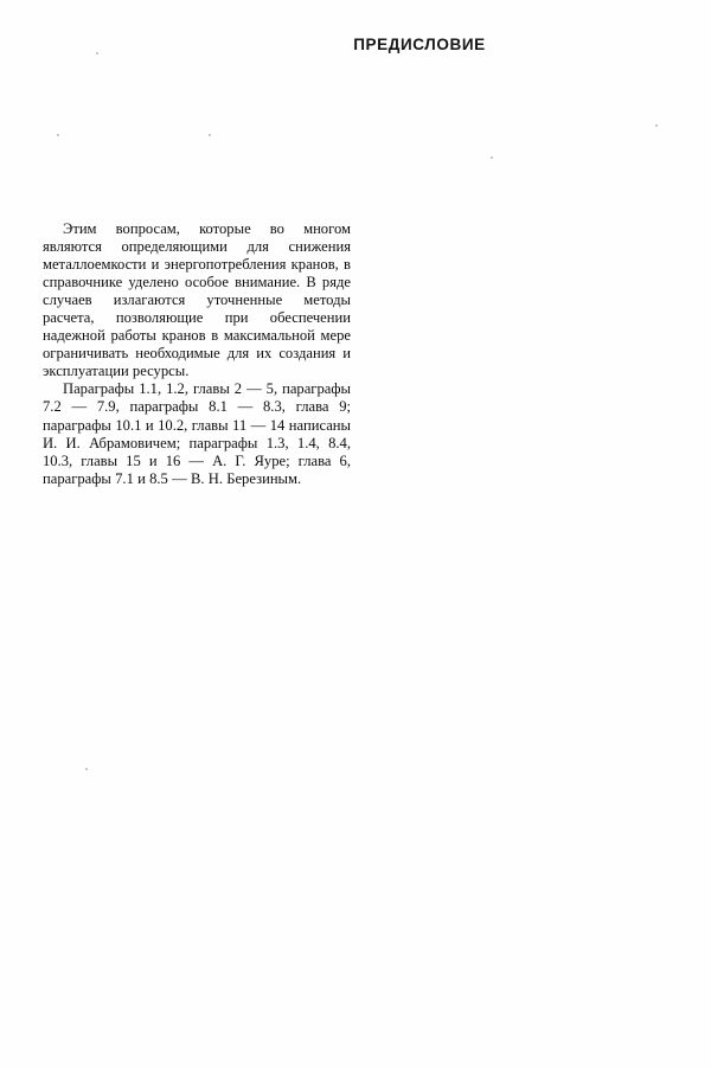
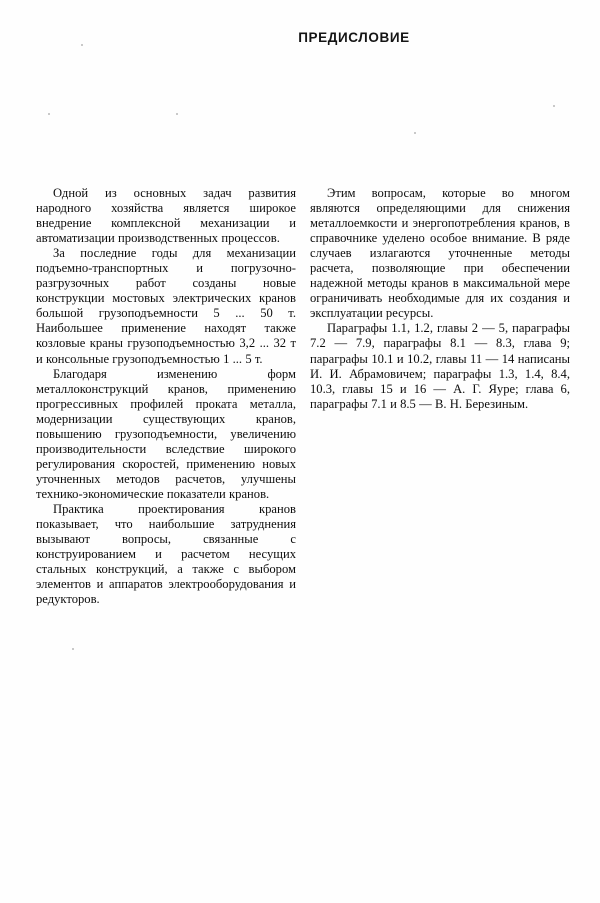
  ПРЕДИСЛОВИЕ
+ Одной из основных задач развития народного хозяйства является широкое внедрение комплексной механизации и автоматизации производственных процессов.
+ За последние годы для механизации подъемно-транспортных и погрузочно-разгрузочных работ созданы новые конструкции мостовых электрических кранов большой грузоподъемности 5 ... 50 т. Наибольшее применение находят также козловые краны грузоподъемностью 3,2 ... 32 т и консольные грузоподъемностью 1 ... 5 т.
+ Благодаря изменению форм металлоконструкций кранов, применению прогрессивных профилей проката металла, модернизации существующих кранов, повышению грузоподъемности, увеличению производительности вследствие широкого регулирования скоростей, применению новых уточненных методов расчетов, улучшены технико-экономические показатели кранов.
+ Практика проектирования кранов показывает, что наибольшие затруднения вызывают вопросы, связанные с конструированием и расчетом несущих стальных конструкций, а также с выбором элементов и аппаратов электрооборудования и редукторов.
- Этим вопросам, которые во многом являются определяющими для снижения металлоемкости и энергопотребления кранов, в справочнике уделено особое внимание. В ряде случаев излагаются уточненные методы расчета, позволяющие при обеспечении надежной работы кранов в максимальной мере ограничивать необходимые для их создания и эксплуатации ресурсы.
+ Этим вопросам, которые во многом являются определяющими для снижения металлоемкости и энергопотребления кранов, в справочнике уделено особое внимание. В ряде случаев излагаются уточненные методы расчета, позволяющие при обеспечении надежной методы кранов в максимальной мере ограничивать необходимые для их создания и эксплуатации ресурсы.
  Параграфы 1.1, 1.2, главы 2 — 5, параграфы 7.2 — 7.9, параграфы 8.1 — 8.3, глава 9; параграфы 10.1 и 10.2, главы 11 — 14 написаны И. И. Абрамовичем; параграфы 1.3, 1.4, 8.4, 10.3, главы 15 и 16 — А. Г. Яуре; глава 6, параграфы 7.1 и 8.5 — В. Н. Березиным.
